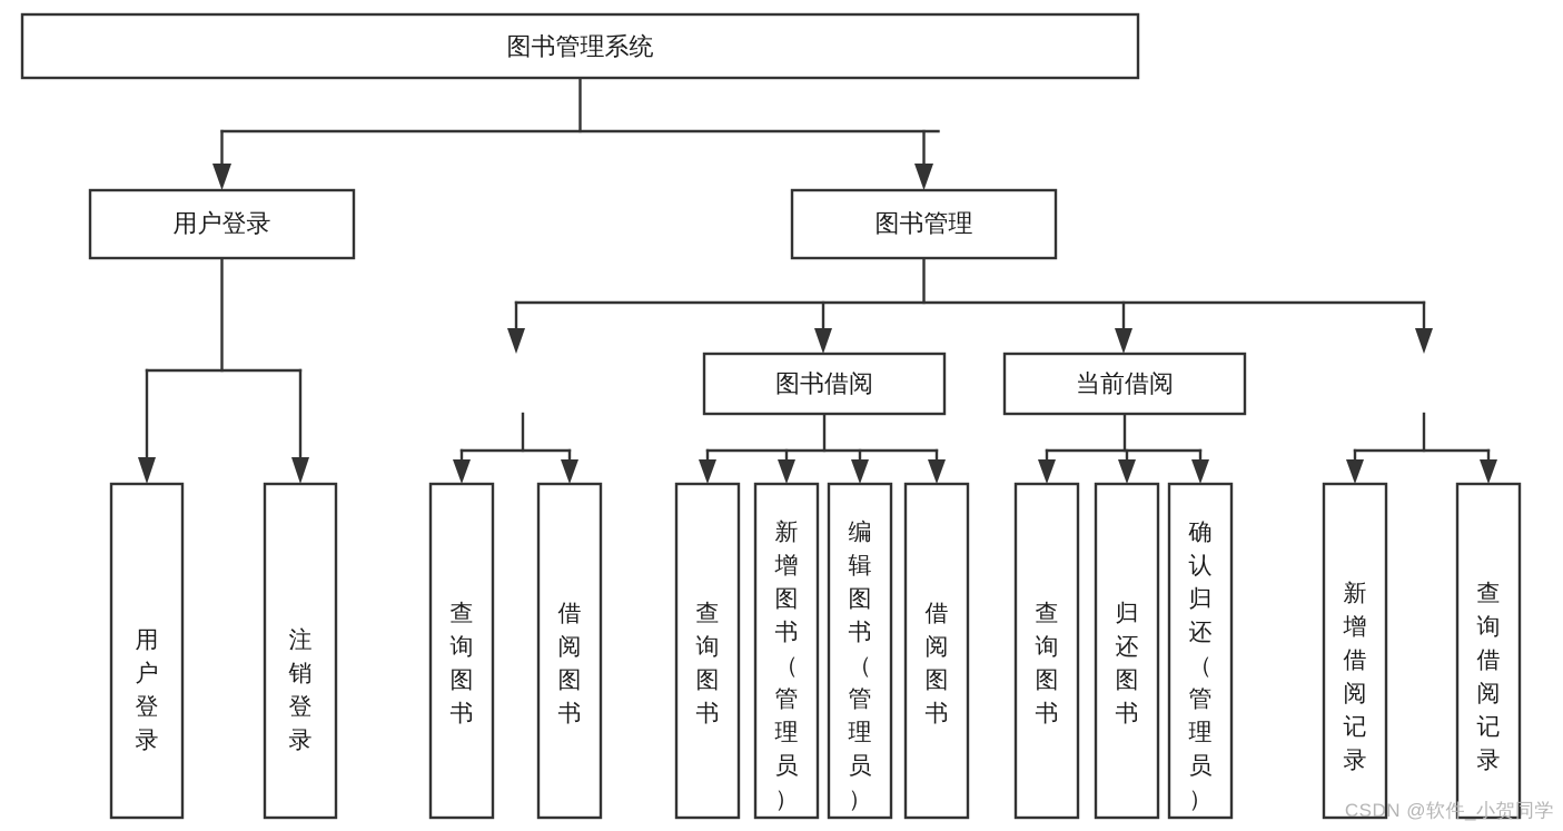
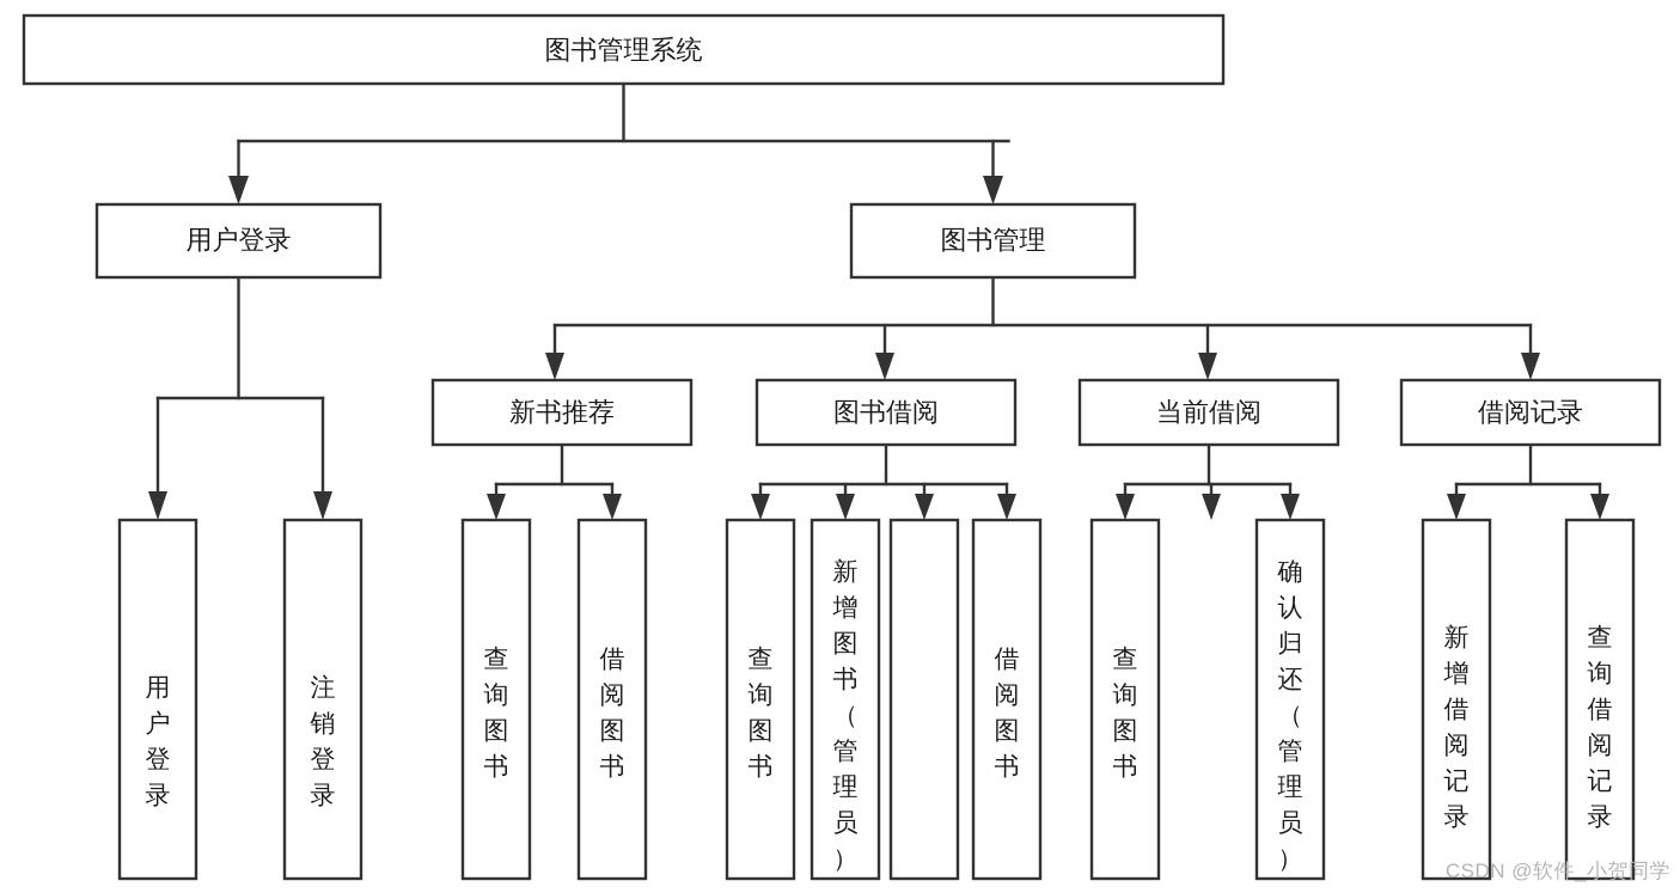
  图书管理系统
  用户登录
  图书管理
+ 新书推荐
  图书借阅
  当前借阅
+ 借阅记录
  用户登录
  注销登录
  查询图书
  借阅图书
  查询图书
  新增图书（管理员）
- 编辑图书（管理员）
  借阅图书
  查询图书
- 归还图书
  确认归还（管理员）
  新增借阅记录
  查询借阅记录
  CSDN @软件_小贺同学
